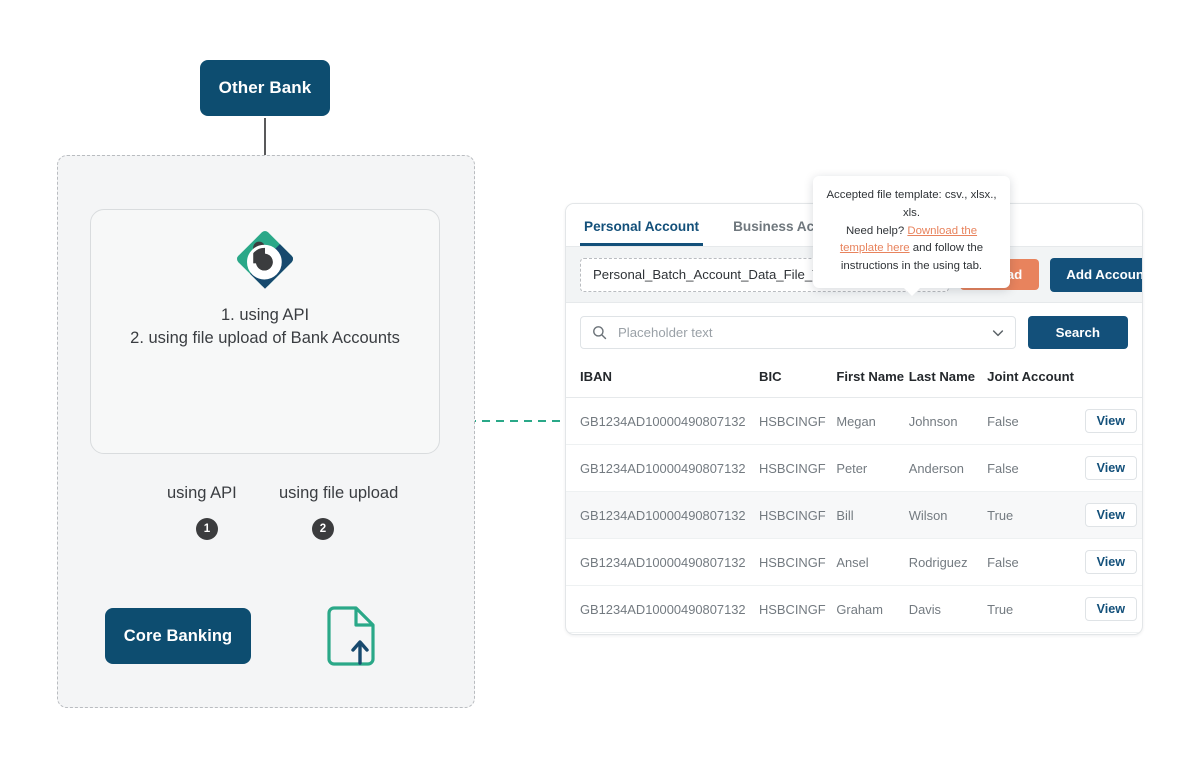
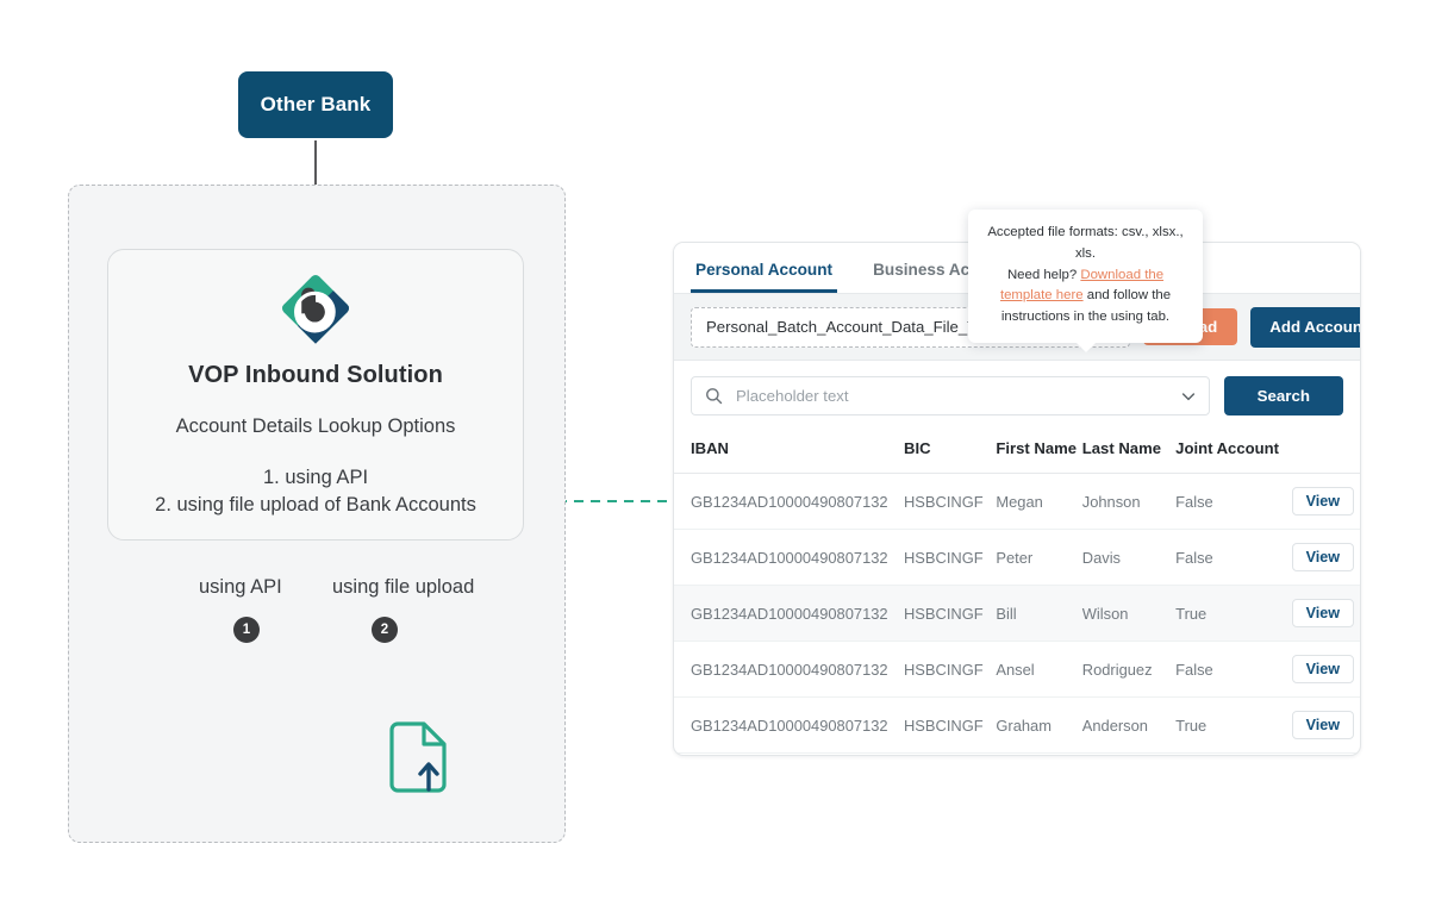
  Other Bank
+ VOP Inbound Solution
+ Account Details Lookup Options
  1. using API
  2. using file upload of Bank Accounts
  using API
  using file upload
  1
  2
- Core Banking
  Personal Account
  Personal_Batch_Account_Data_File_
  Add Accoun
  Placeholder text
  Search
  IBAN	BIC	First Name	Last Name	Joint Account
  GB1234AD10000490807132	HSBCINGF	Megan	Johnson	False	View
- GB1234AD10000490807132	HSBCINGF	Peter	Anderson	False	View
+ GB1234AD10000490807132	HSBCINGF	Peter	Davis	False	View
  GB1234AD10000490807132	HSBCINGF	Bill	Wilson	True	View
  GB1234AD10000490807132	HSBCINGF	Ansel	Rodriguez	False	View
- GB1234AD10000490807132	HSBCINGF	Graham	Davis	True	View
+ GB1234AD10000490807132	HSBCINGF	Graham	Anderson	True	View
- Accepted file template: csv., xlsx., xls.
+ Accepted file formats: csv., xlsx., xls.
  Need help? Download the template here and follow the instructions in the using tab.
